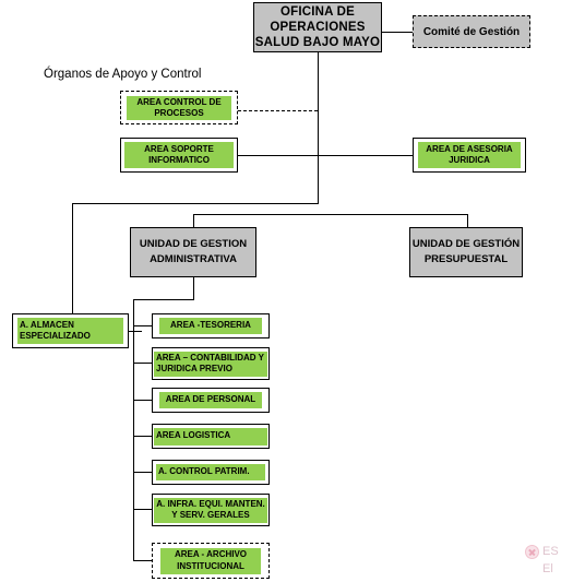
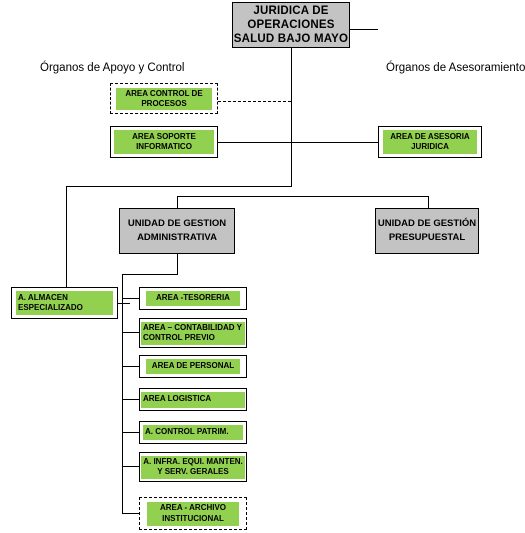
- OFICINA DE OPERACIONES SALUD BAJO MAYO
+ JURIDICA DE OPERACIONES SALUD BAJO MAYO
- Comité de Gestión
  Órganos de Apoyo y Control
+ Órganos de Asesoramiento
  AREA CONTROL DE PROCESOS
  AREA SOPORTE INFORMATICO
  AREA DE ASESORIA JURIDICA
  UNIDAD DE GESTION ADMINISTRATIVA
  UNIDAD DE GESTIÓN PRESUPUESTAL
  A. ALMACEN ESPECIALIZADO
  AREA -TESORERIA
- AREA – CONTABILIDAD Y JURIDICA PREVIO
+ AREA – CONTABILIDAD Y CONTROL PREVIO
  AREA DE PERSONAL
  AREA LOGISTICA
  A. CONTROL PATRIM.
  A. INFRA. EQUI. MANTEN. Y SERV. GERALES
  AREA - ARCHIVO INSTITUCIONAL
- ES
- El
